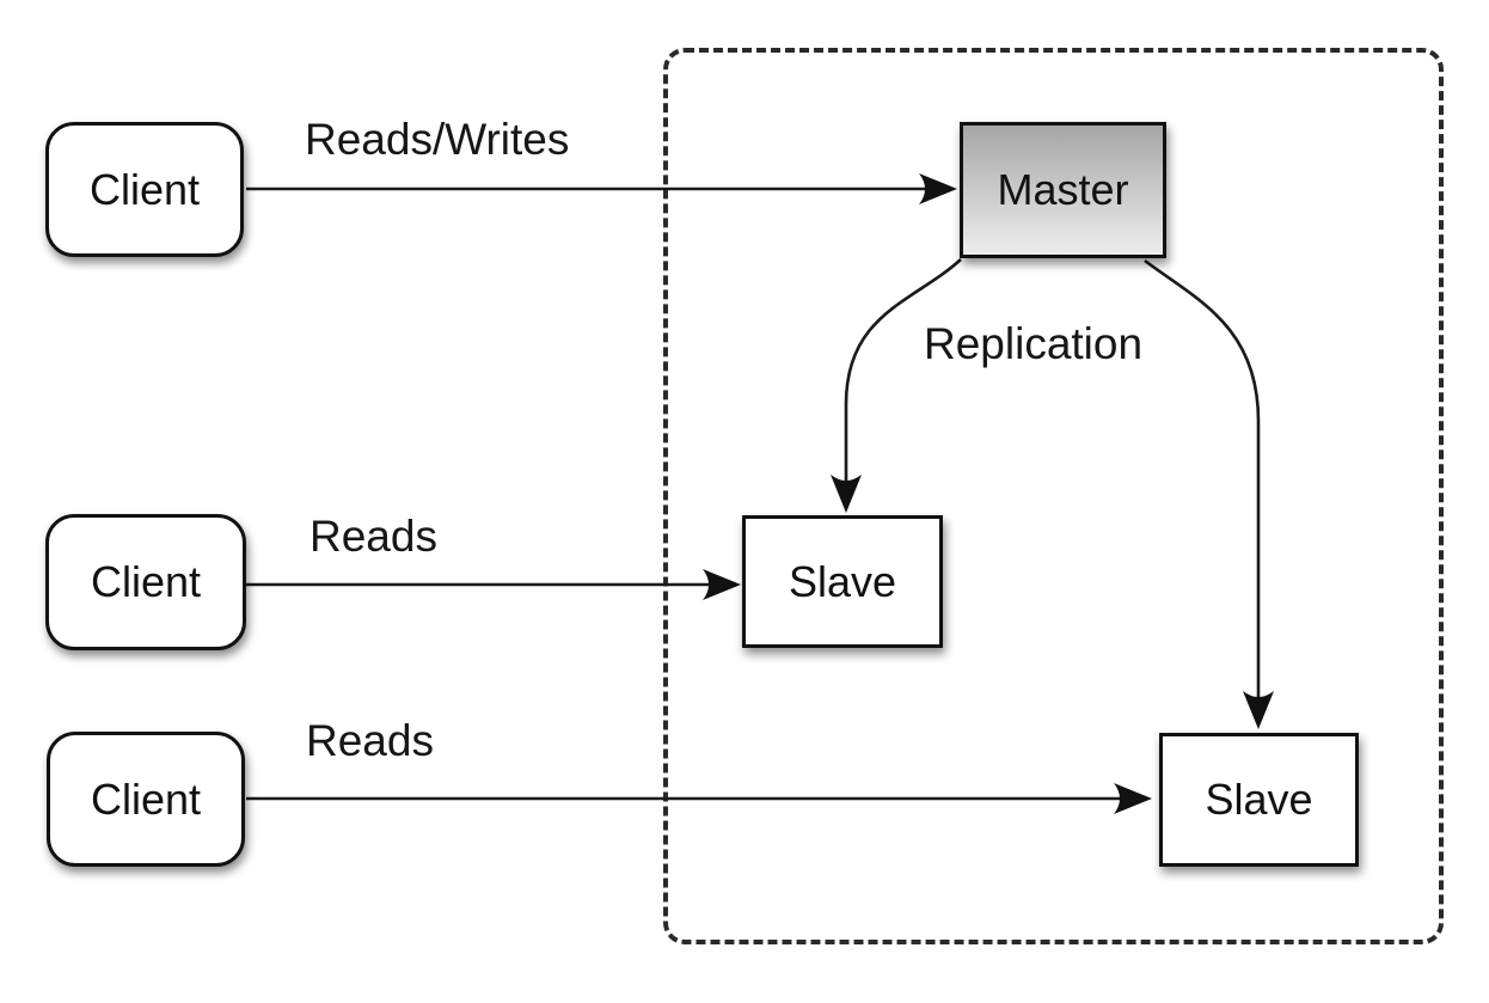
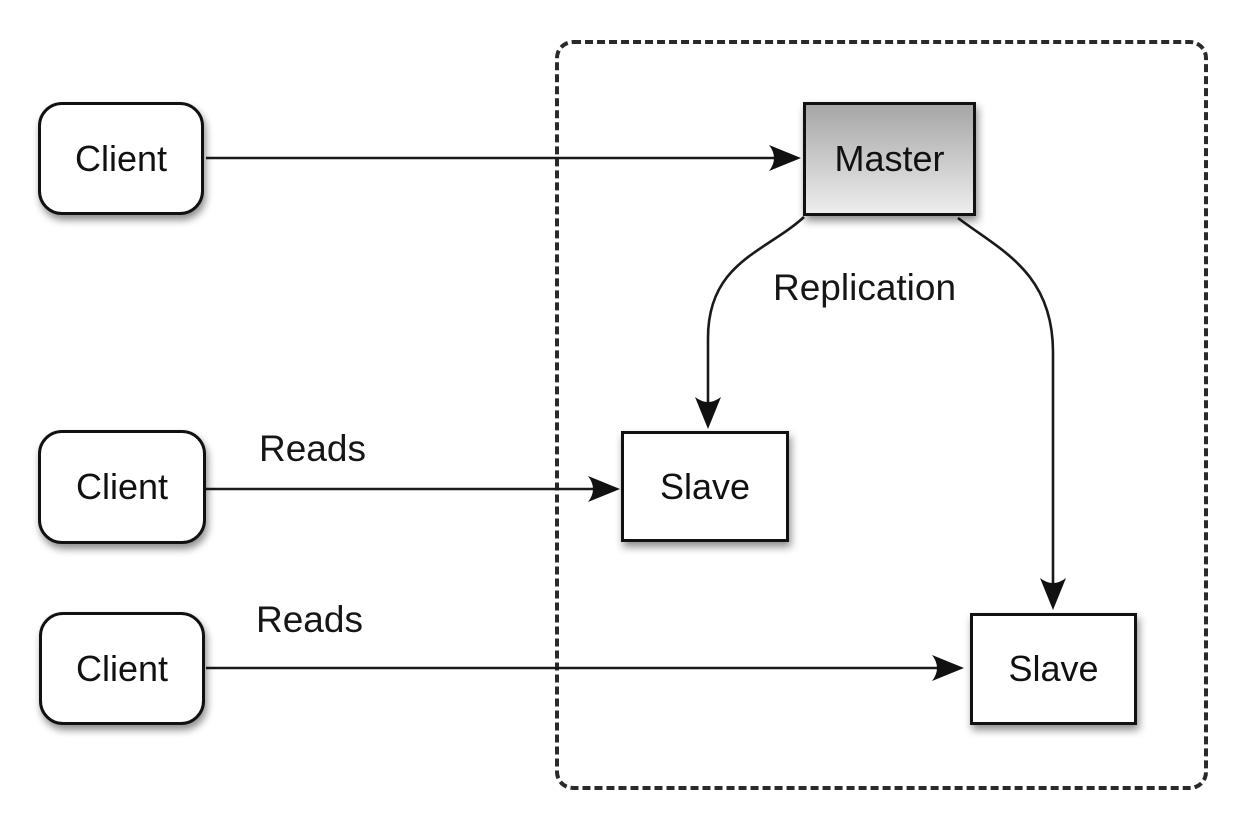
  Client
  Client
  Client
  Master
  Slave
  Slave
- Reads/Writes
  Reads
  Reads
  Replication
